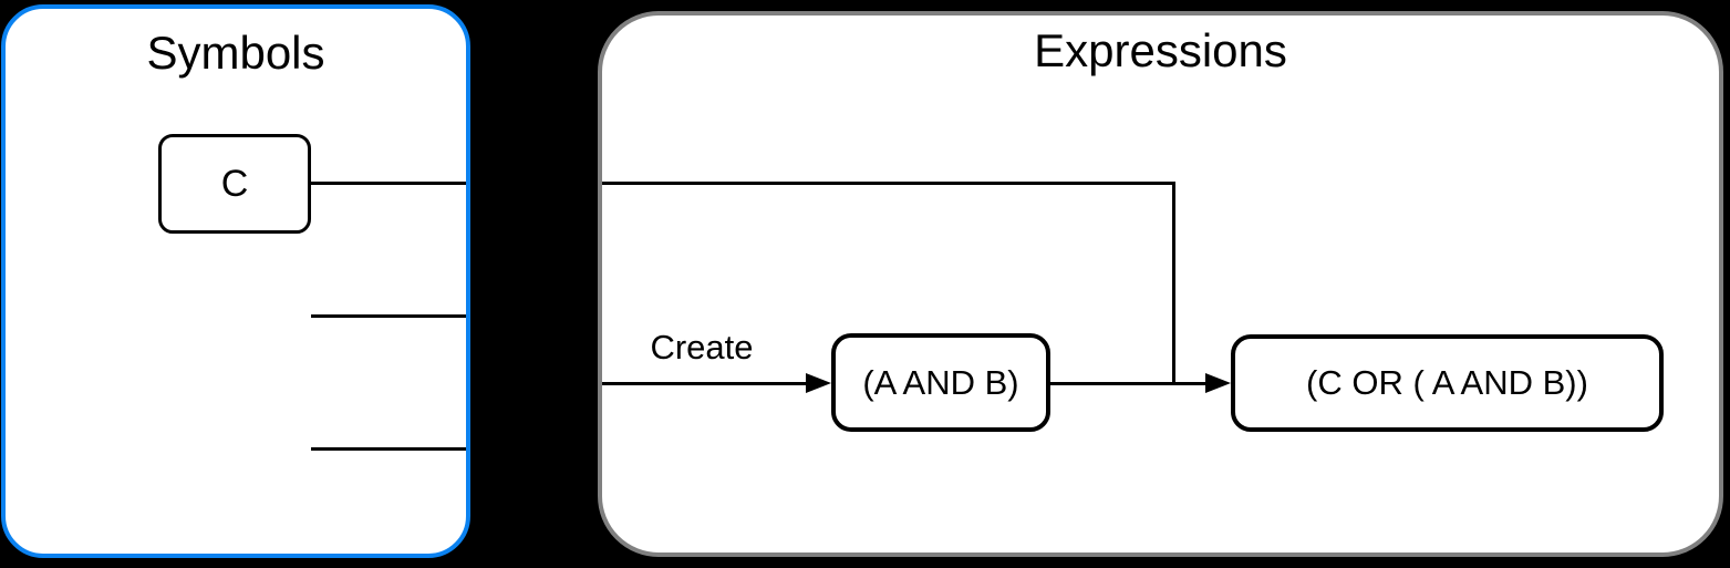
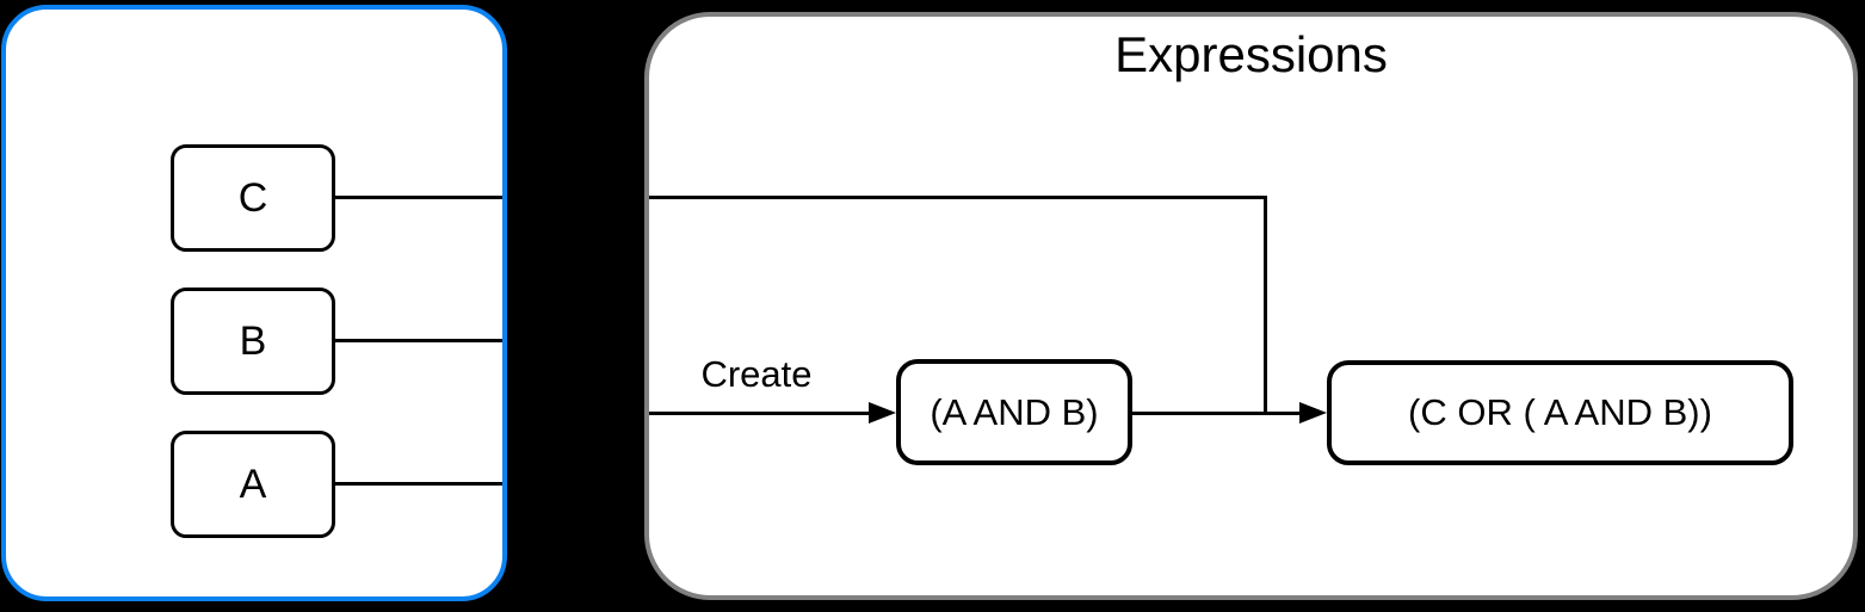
- Symbols
  C
+ B
+ A
  Expressions
  Create
  (A AND B)
  (C OR ( A AND B))
